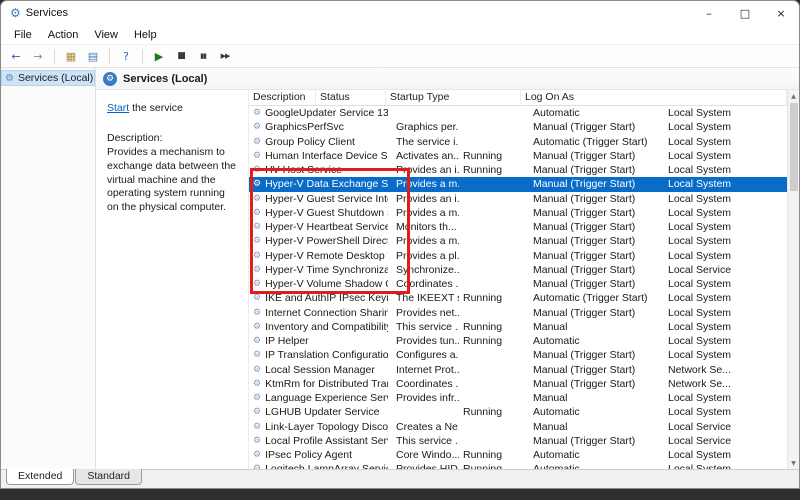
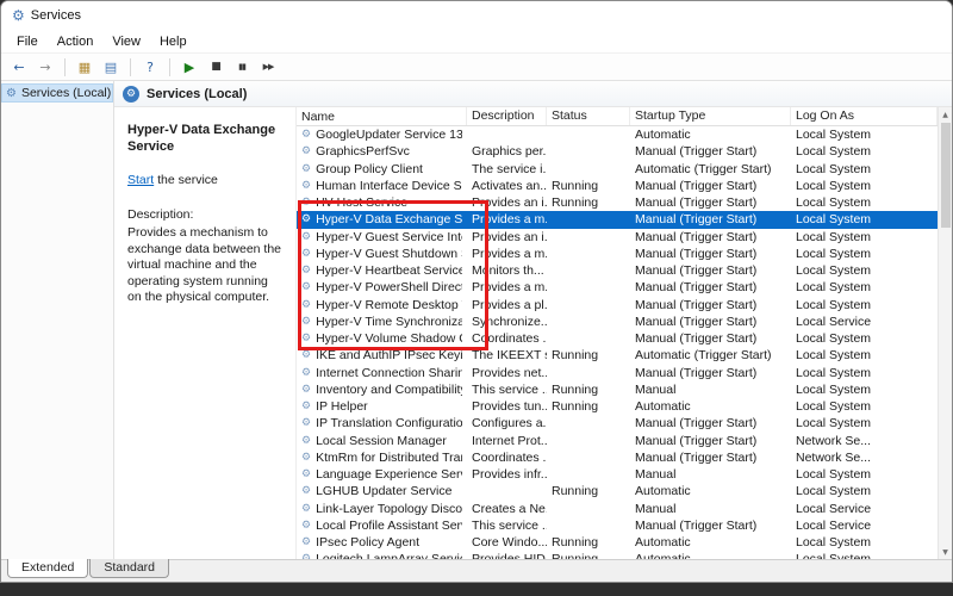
  ⚙
  Services
- –
- □
- ×
  File
  Action
  View
  Help
  ←
  →
  ▦
  ▤
  ?
  ▶
  ■
  ▮▮
  ▶▶
  ⚙
  Services (Local)
  ⚙
  Services (Local)
+ Hyper-V Data Exchange Service
  Start the service
  Description:
  Provides a mechanism to exchange data between the virtual machine and the operating system running on the physical computer.
+ Name
  Description
  Status
  Startup Type
  Log On As
  ⚙
  GoogleUpdater Service 13
  Automatic
  Local System
  ⚙
  GraphicsPerfSvc
  Graphics per.
  Manual (Trigger Start)
  Local System
  ⚙
  Group Policy Client
  The service i.
  Automatic (Trigger Start)
  Local System
  ⚙
  Human Interface Device S
  Activates an..
  Running
  Manual (Trigger Start)
  Local System
  ⚙
  HV Host Service
  Provides an i.
  Running
  Manual (Trigger Start)
  Local System
  ⚙
  Hyper-V Data Exchange S
  Provides a m.
  Manual (Trigger Start)
  Local System
  ⚙
  Hyper-V Guest Service Int
  Provides an i.
  Manual (Trigger Start)
  Local System
  ⚙
  Hyper-V Guest Shutdown
  Provides a m.
  Manual (Trigger Start)
  Local System
  ⚙
  Hyper-V Heartbeat Service
  Monitors th...
  Manual (Trigger Start)
  Local System
  ⚙
  Hyper-V PowerShell Direc
  Provides a m.
  Manual (Trigger Start)
  Local System
  ⚙
  Hyper-V Remote Desktop
  Provides a pl.
  Manual (Trigger Start)
  Local System
  ⚙
  Hyper-V Time Synchroniza
  Synchronize..
  Manual (Trigger Start)
  Local Service
  ⚙
  Hyper-V Volume Shadow
  Coordinates .
  Manual (Trigger Start)
  Local System
  ⚙
  IKE and AuthIP IPsec Keyi
  Running
  Automatic (Trigger Start)
  Local System
  ⚙
  Internet Connection Sharin
  Provides net..
  Manual (Trigger Start)
  Local System
  ⚙
  Inventory and Compatibilit
  This service .
  Running
  Manual
  Local System
  ⚙
  IP Helper
  Provides tun..
  Running
  Automatic
  Local System
  ⚙
  IP Translation Configuratio
  Configures a.
  Manual (Trigger Start)
  Local System
  ⚙
  Local Session Manager
  Internet Prot..
  Manual (Trigger Start)
  Network Se...
  ⚙
  KtmRm for Distributed Tra
  Coordinates .
  Manual (Trigger Start)
  Network Se...
  ⚙
  Language Experience Ser
  Provides infr..
  Manual
  Local System
  ⚙
  LGHUB Updater Service
  Running
  Automatic
  Local System
  ⚙
  Link-Layer Topology Disco
  Creates a Ne
  Manual
  Local Service
  ⚙
  Local Profile Assistant Ser
  This service .
  Manual (Trigger Start)
  Local Service
  ⚙
  IPsec Policy Agent
  Core Windo...
  Running
  Automatic
  Local System
  Extended
  Standard
